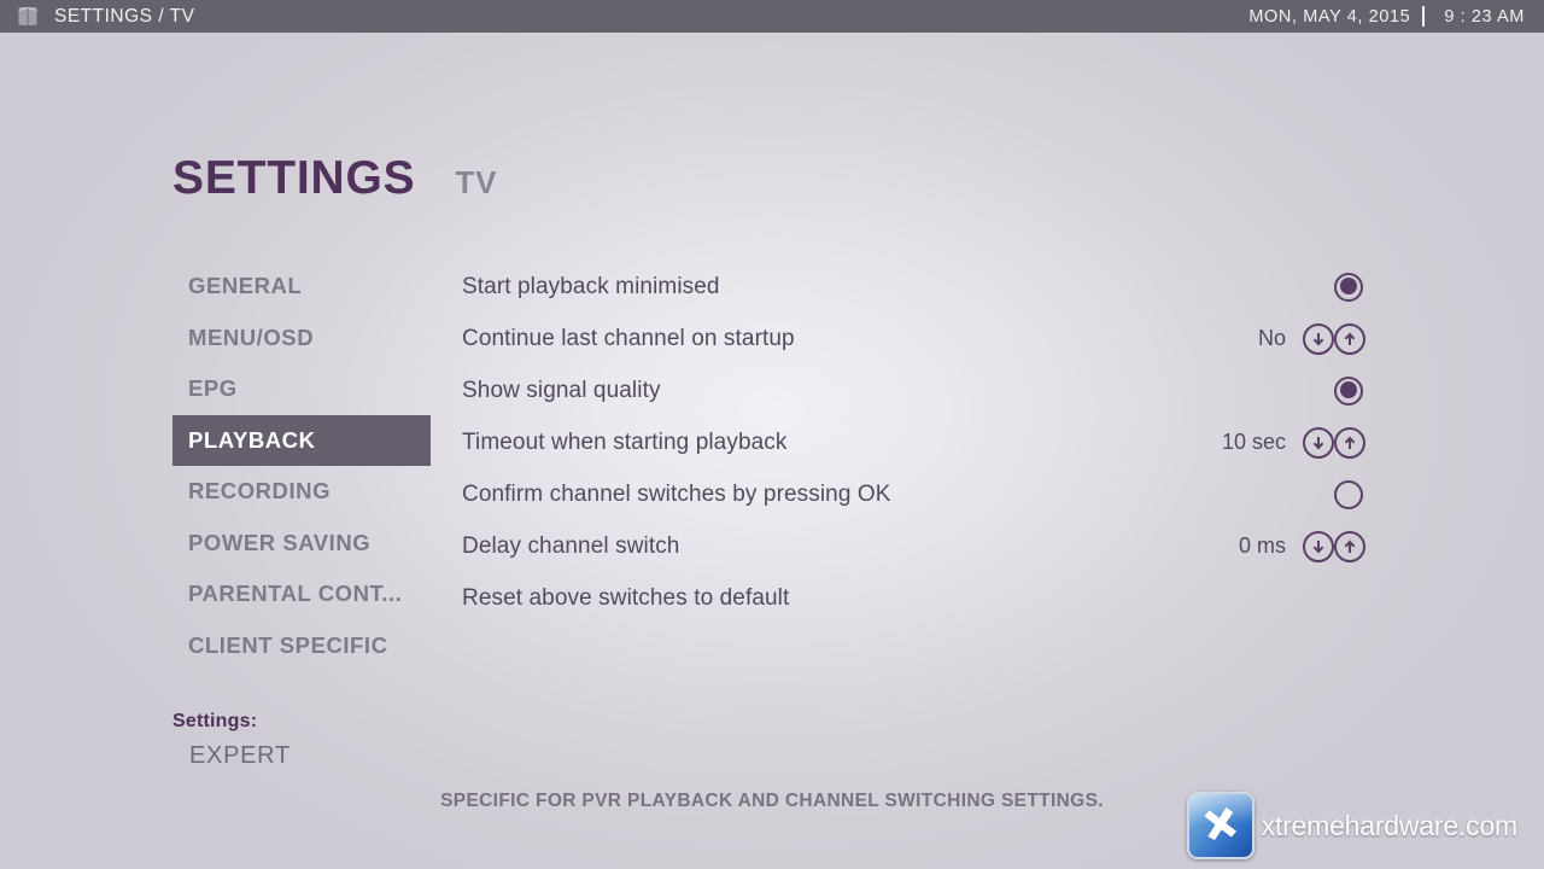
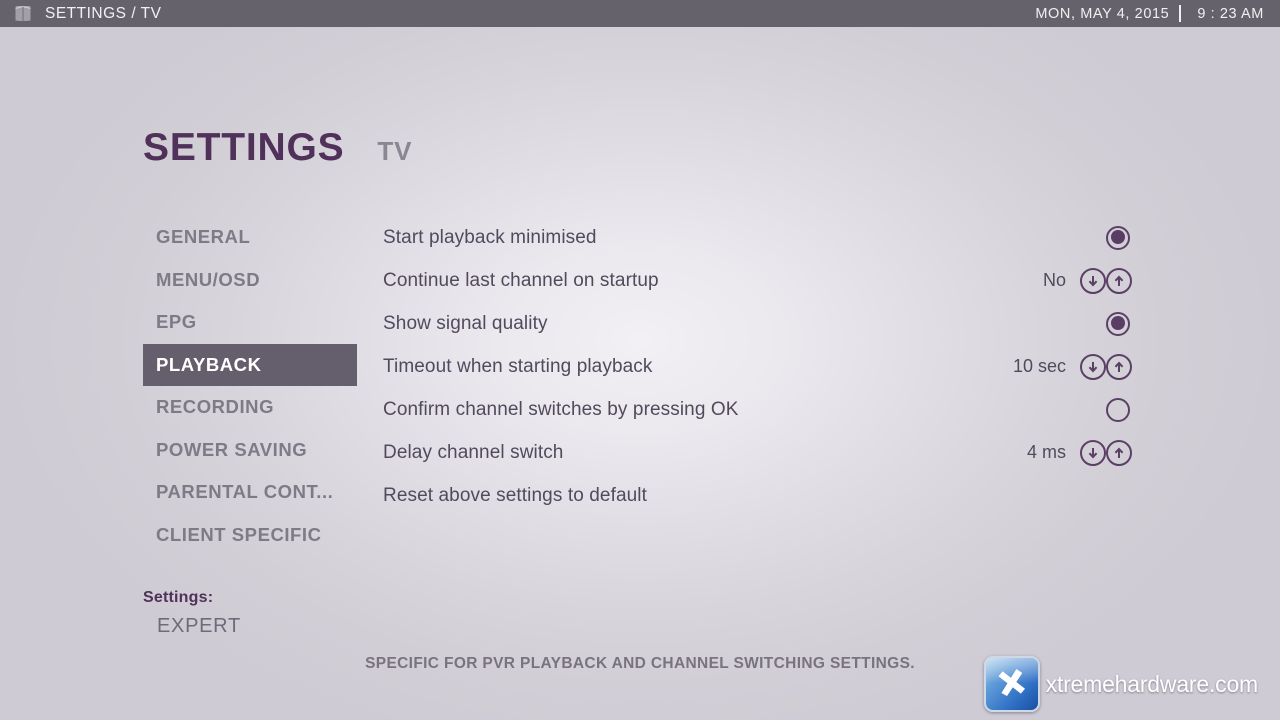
  SETTINGS / TV
  MON, MAY 4, 2015
  9 : 23 AM
  SETTINGS
  TV
  GENERAL
  MENU/OSD
  EPG
  PLAYBACK
  RECORDING
  POWER SAVING
  PARENTAL CONT...
  CLIENT SPECIFIC
  Start playback minimised
  Continue last channel on startup
  No
  Show signal quality
  Timeout when starting playback
  10 sec
  Confirm channel switches by pressing OK
  Delay channel switch
- 0 ms
+ 4 ms
- Reset above switches to default
+ Reset above settings to default
  Settings:
  EXPERT
  SPECIFIC FOR PVR PLAYBACK AND CHANNEL SWITCHING SETTINGS.
  xtremehardware.com
